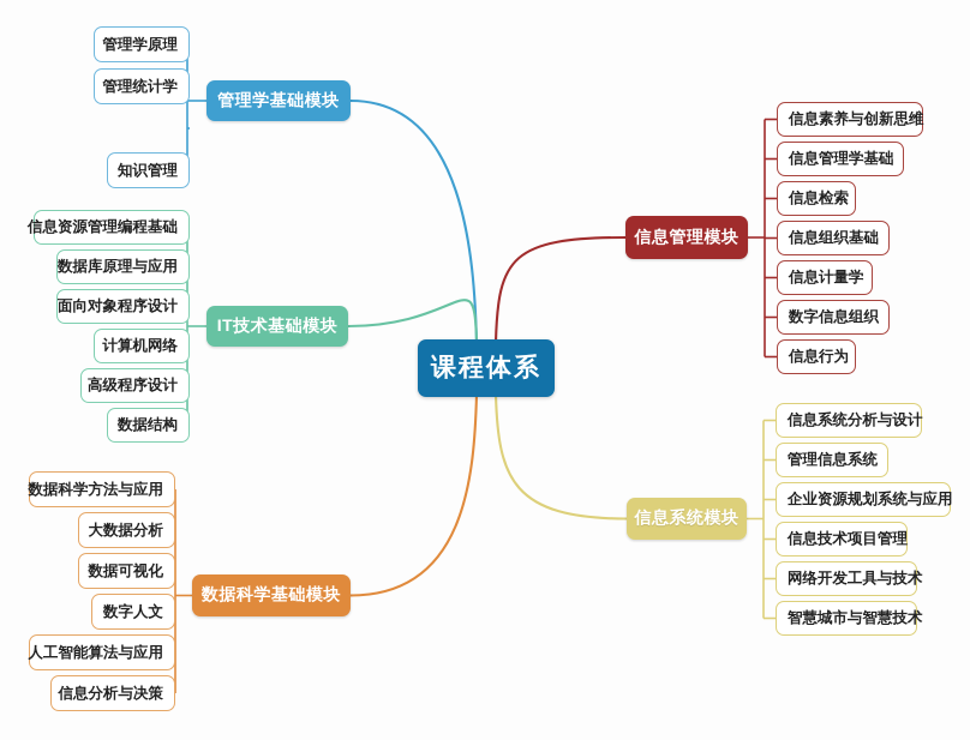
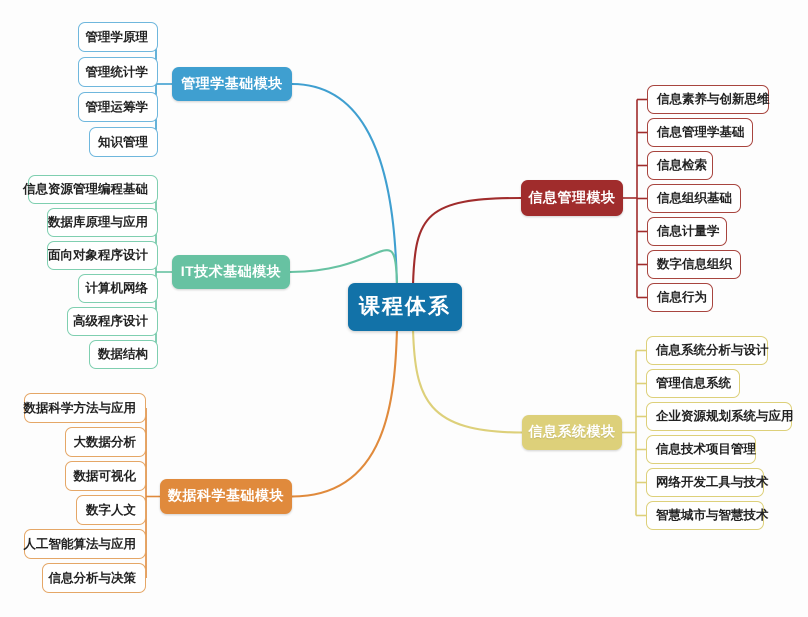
  课程体系
  管理学原理
  管理统计学
+ 管理运筹学
  知识管理
  管理学基础模块
  信息资源管理编程基础
  数据库原理与应用
  面向对象程序设计
  计算机网络
  高级程序设计
  数据结构
  IT技术基础模块
  数据科学方法与应用
  大数据分析
  数据可视化
  数字人文
  人工智能算法与应用
  信息分析与决策
  数据科学基础模块
  信息素养与创新思维
  信息管理学基础
  信息检索
  信息组织基础
  信息计量学
  数字信息组织
  信息行为
  信息管理模块
  信息系统分析与设计
  管理信息系统
  企业资源规划系统与应用
  信息技术项目管理
  网络开发工具与技术
  智慧城市与智慧技术
  信息系统模块
